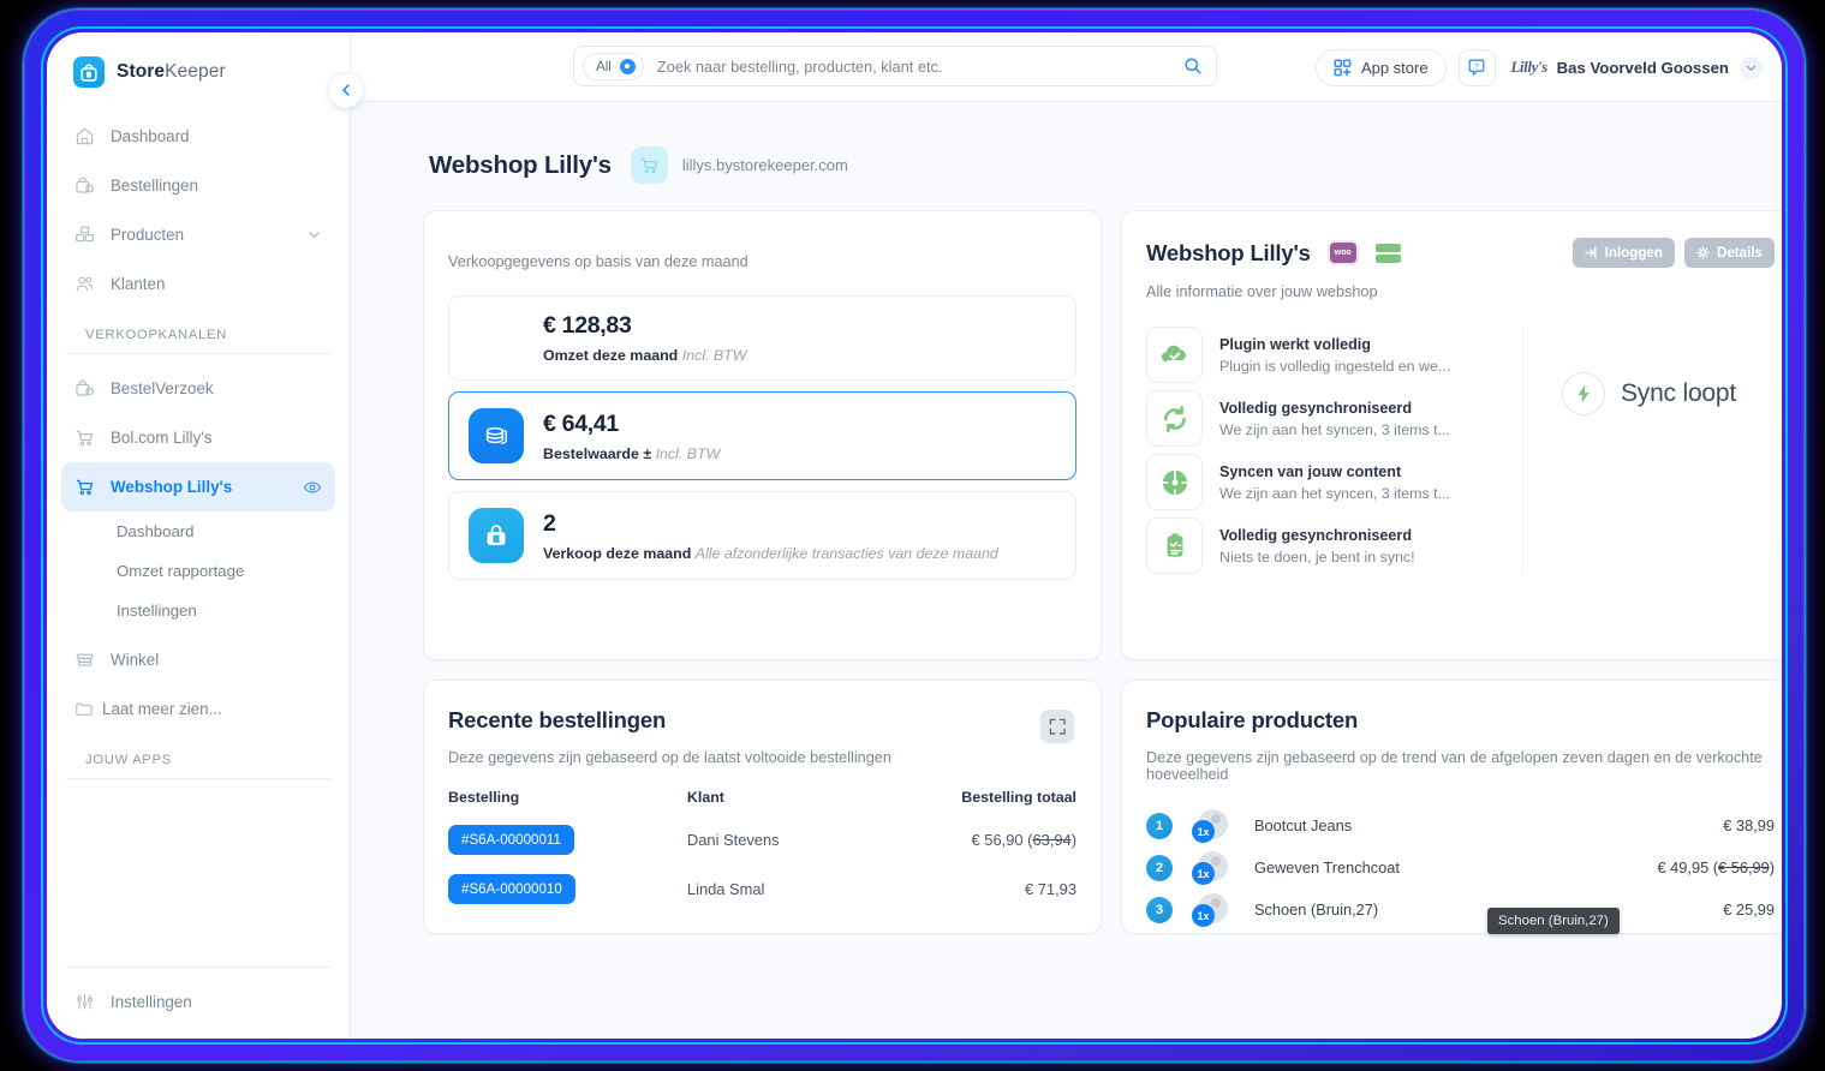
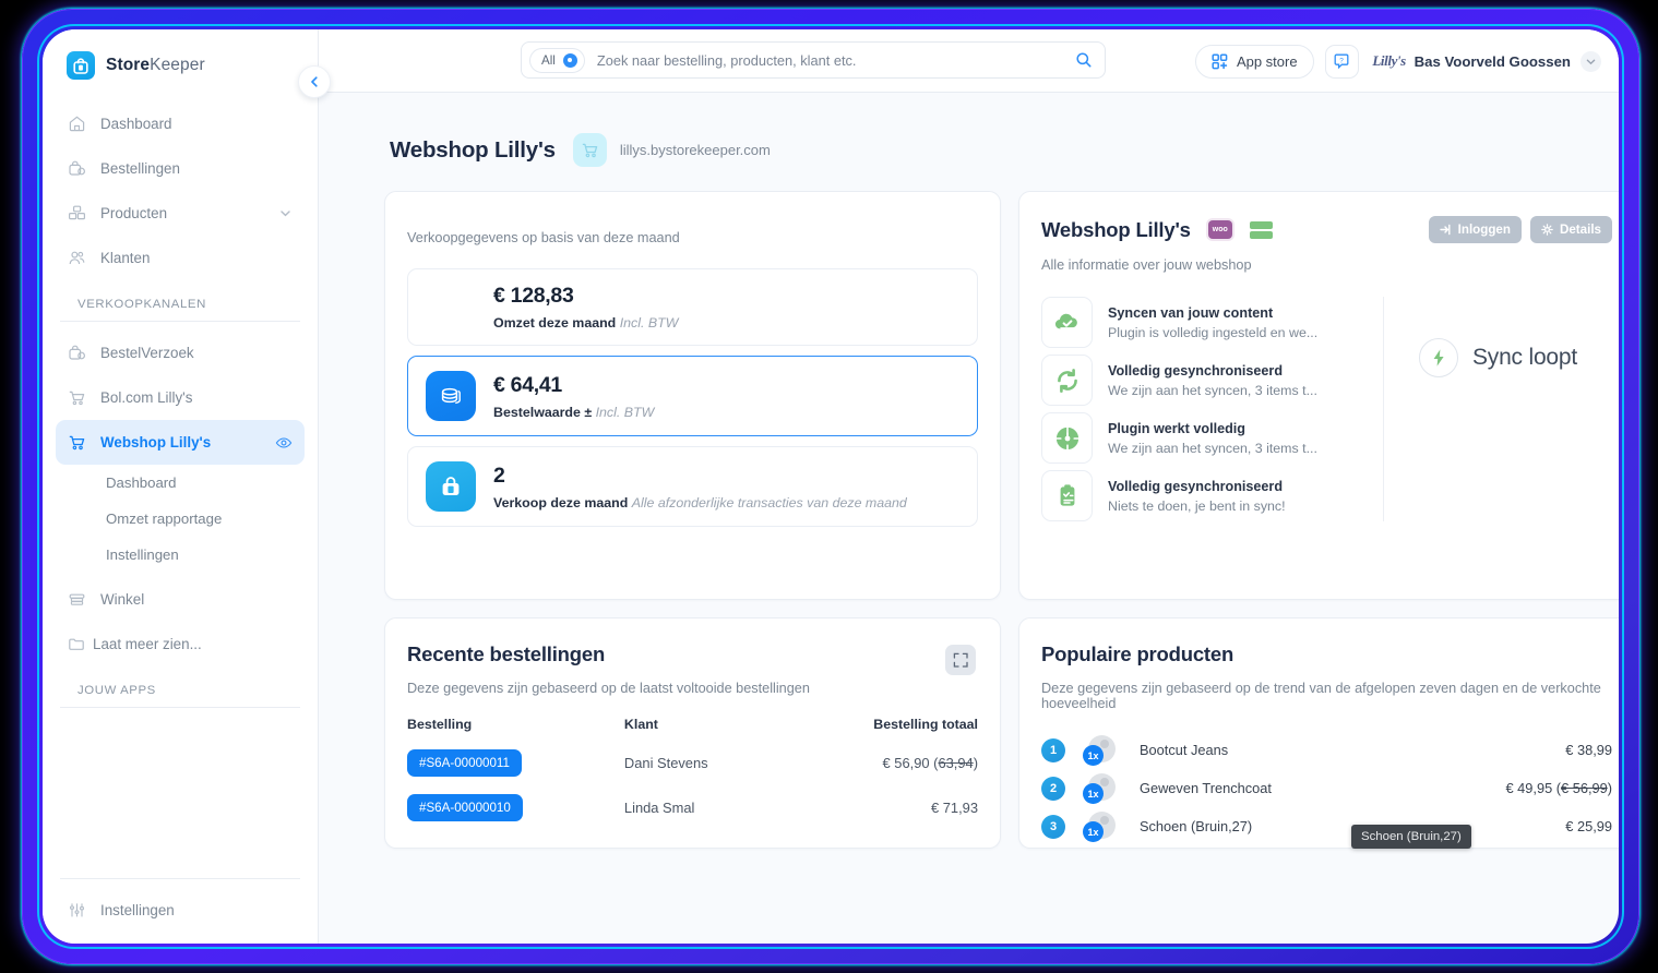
  StoreKeeper
  Dashboard
  Bestellingen
  Producten
  Klanten
  VERKOOPKANALEN
  BestelVerzoek
  Bol.com Lilly's
  Webshop Lilly's
  Dashboard
  Omzet rapportage
  Instellingen
  Winkel
  Laat meer zien...
  JOUW APPS
  Instellingen
  All
  Zoek naar bestelling, producten, klant etc.
  App store
  Lilly's
  Bas Voorveld Goossen
  Webshop Lilly's
  lillys.bystorekeeper.com
  Verkoopgegevens op basis van deze maand
  € 128,83
  Omzet deze maand Incl. BTW
  € 64,41
  Bestelwaarde ± Incl. BTW
  2
  Verkoop deze maand Alle afzonderlijke transacties van deze maand
  Webshop Lilly's
  Inloggen
  Details
  Alle informatie over jouw webshop
- Plugin werkt volledig
+ Syncen van jouw content
  Plugin is volledig ingesteld en we...
  Volledig gesynchroniseerd
  We zijn aan het syncen, 3 items t...
- Syncen van jouw content
+ Plugin werkt volledig
  We zijn aan het syncen, 3 items t...
  Volledig gesynchroniseerd
  Niets te doen, je bent in sync!
  Sync loopt
  Recente bestellingen
  Deze gegevens zijn gebaseerd op de laatst voltooide bestellingen
  Bestelling	Klant	Bestelling totaal
  #S6A-00000011	Dani Stevens	€ 56,90 (63,94)
  #S6A-00000010	Linda Smal	€ 71,93
  Populaire producten
  Deze gegevens zijn gebaseerd op de trend van de afgelopen zeven dagen en de verkochte hoeveelheid
  1
  1x
  Bootcut Jeans
  € 38,99
  2
  1x
  Geweven Trenchcoat
  € 49,95 (€ 56,99)
  3
  1x
  Schoen (Bruin,27)
  € 25,99
  Schoen (Bruin,27)
